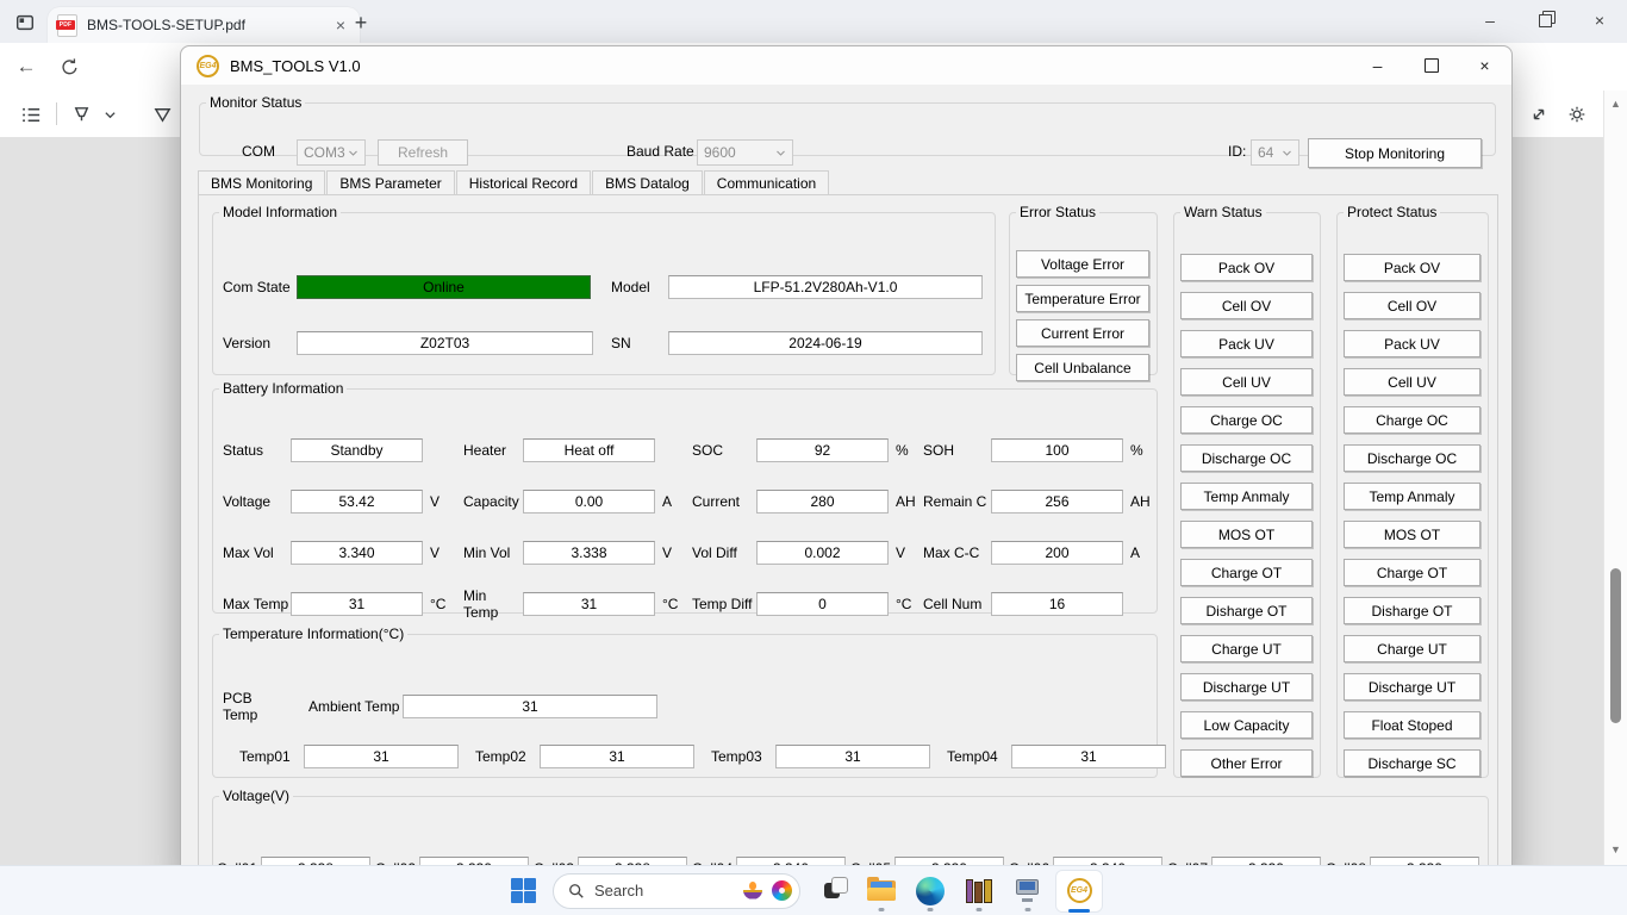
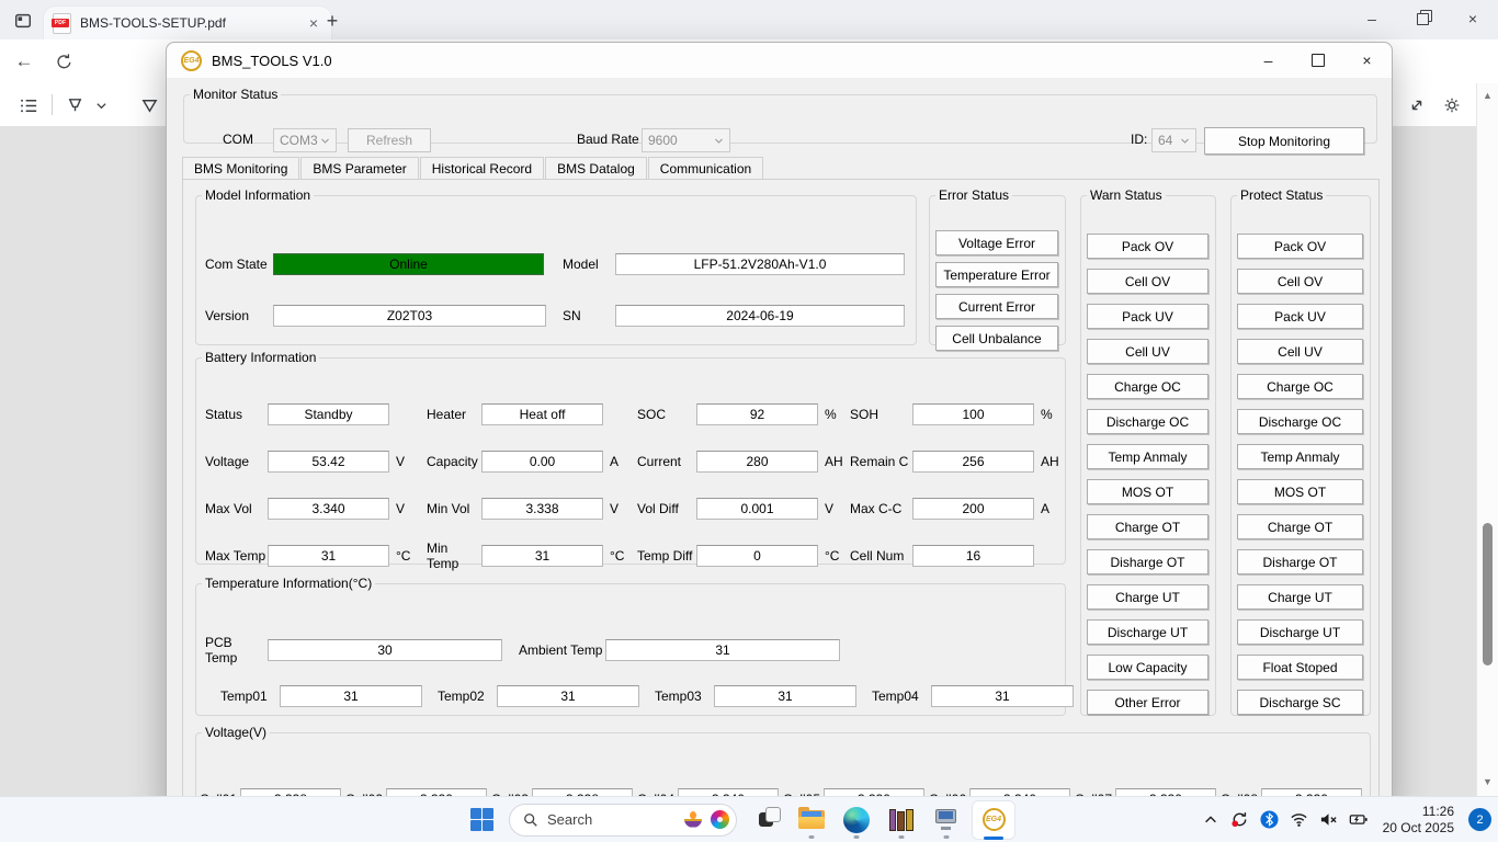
  BMS-TOOLS-SETUP.pdf
  ×
  +
  –
  ×
  ←
  ▲
  ▼
  BMS_TOOLS V1.0
  –
  ×
  Monitor Status
  COM
  COM3
  Refresh
  Baud Rate
  9600
  ID:
  64
  Stop Monitoring
  BMS Monitoring
  BMS Parameter
  Historical Record
  BMS Datalog
  Communication
  Model Information
  Com State
  Online
  Model
  LFP-51.2V280Ah-V1.0
  Version
  Z02T03
  SN
  2024-06-19
  Error Status
  Voltage Error
  Temperature Error
  Current Error
  Cell Unbalance
  Warn Status
  Pack OV
  Cell OV
  Pack UV
  Cell UV
  Charge OC
  Discharge OC
  Temp Anmaly
  MOS OT
  Charge OT
  Disharge OT
  Charge UT
  Discharge UT
  Low Capacity
  Other Error
  Protect Status
  Pack OV
  Cell OV
  Pack UV
  Cell UV
  Charge OC
  Discharge OC
  Temp Anmaly
  MOS OT
  Charge OT
  Disharge OT
  Charge UT
  Discharge UT
  Float Stoped
  Discharge SC
  Battery Information
  Status
  Standby
  Heater
  Heat off
  SOC
  92
  %
  SOH
  100
  %
  Voltage
  53.42
  V
  Capacity
  0.00
  A
  Current
  280
  AH
  Remain C
  256
  AH
  Max Vol
  3.340
  V
  Min Vol
  3.338
  V
  Vol Diff
- 0.002
+ 0.001
  V
  Max C-C
  200
  A
  Max Temp
  31
  °C
  Min Temp
  31
  °C
  Temp Diff
  0
  °C
  Cell Num
  16
  Temperature Information(°C)
  PCB Temp
+ 30
  Ambient Temp
  31
  Temp01
  31
  Temp02
  31
  Temp03
  31
  Temp04
  31
  Voltage(V)
  Search
+ 11:26
+ 20 Oct 2025
+ 2
